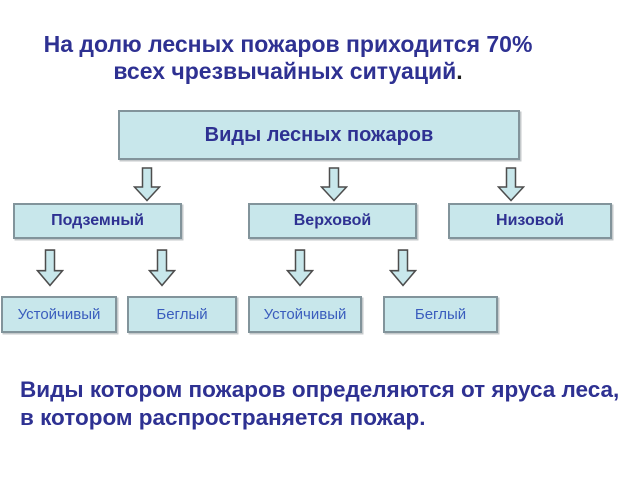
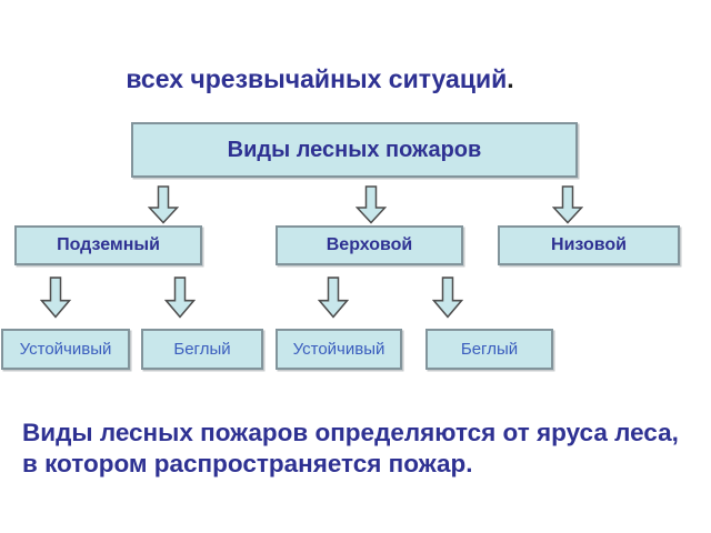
- На долю лесных пожаров приходится 70%
  всех чрезвычайных ситуаций.
  Виды лесных пожаров
  Подземный
  Верховой
  Низовой
  Устойчивый
  Беглый
  Устойчивый
  Беглый
- Виды котором пожаров определяются от яруса леса, в котором распространяется пожар.
+ Виды лесных пожаров определяются от яруса леса, в котором распространяется пожар.
